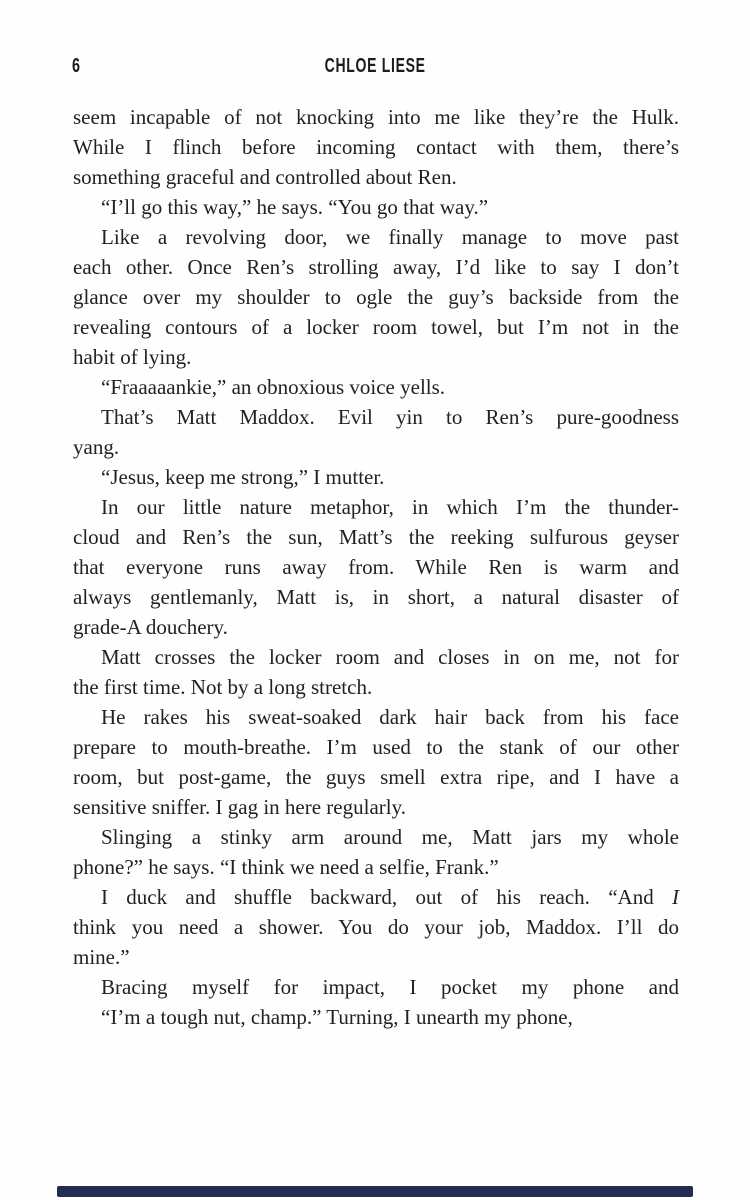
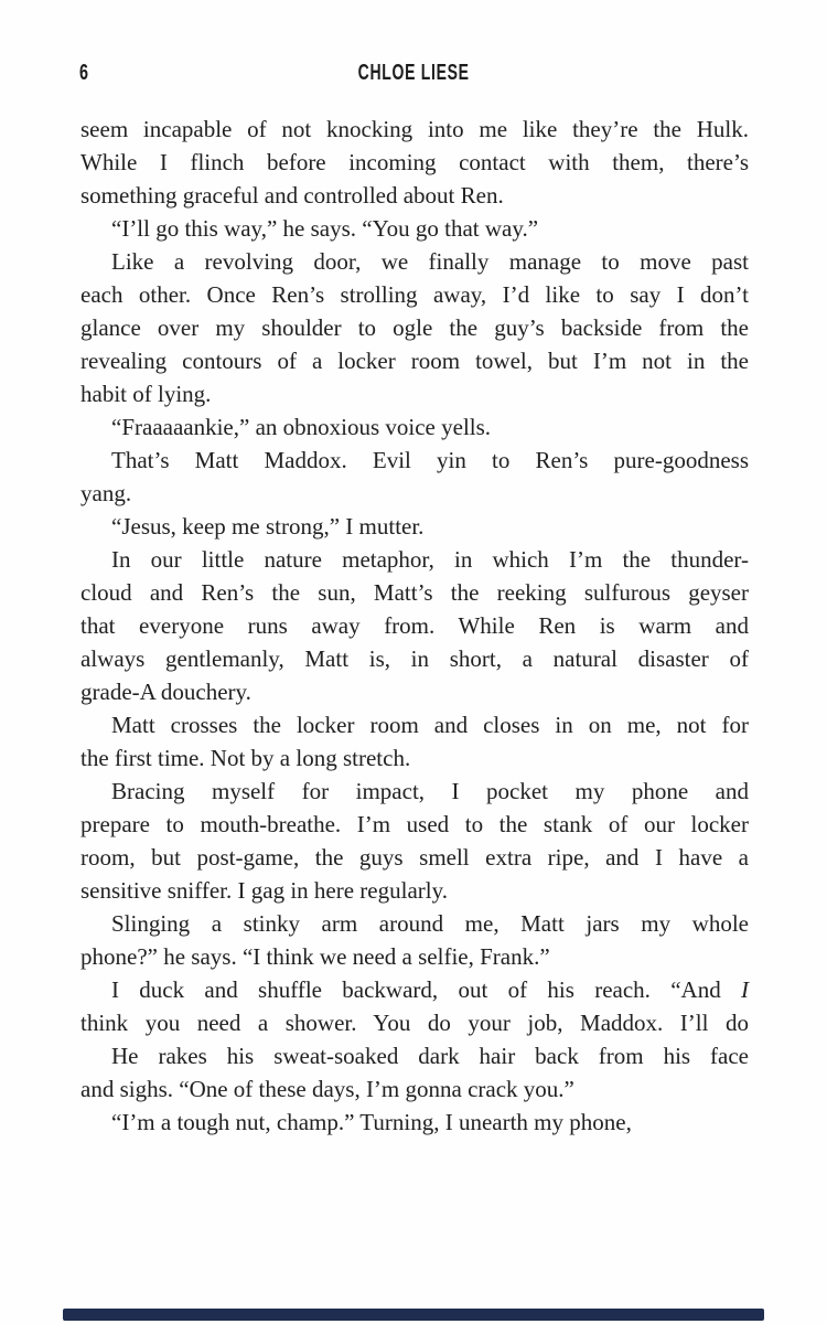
  6
  CHLOE LIESE
  seem incapable of not knocking into me like they’re the Hulk.
  While I flinch before incoming contact with them, there’s
  something graceful and controlled about Ren.
  “I’ll go this way,” he says. “You go that way.”
  Like a revolving door, we finally manage to move past
  each other. Once Ren’s strolling away, I’d like to say I don’t
  glance over my shoulder to ogle the guy’s backside from the
  revealing contours of a locker room towel, but I’m not in the
  habit of lying.
  “Fraaaaankie,” an obnoxious voice yells.
  That’s Matt Maddox. Evil yin to Ren’s pure-goodness
  yang.
  “Jesus, keep me strong,” I mutter.
  In our little nature metaphor, in which I’m the thunder-
  cloud and Ren’s the sun, Matt’s the reeking sulfurous geyser
  that everyone runs away from. While Ren is warm and
  always gentlemanly, Matt is, in short, a natural disaster of
  grade-A douchery.
  Matt crosses the locker room and closes in on me, not for
  the first time. Not by a long stretch.
- He rakes his sweat-soaked dark hair back from his face
+ Bracing myself for impact, I pocket my phone and
- prepare to mouth-breathe. I’m used to the stank of our other
+ prepare to mouth-breathe. I’m used to the stank of our locker
  room, but post-game, the guys smell extra ripe, and I have a
  sensitive sniffer. I gag in here regularly.
  Slinging a stinky arm around me, Matt jars my whole
  phone?” he says. “I think we need a selfie, Frank.”
  I duck and shuffle backward, out of his reach. “And I
  think you need a shower. You do your job, Maddox. I’ll do
- mine.”
- Bracing myself for impact, I pocket my phone and
+ He rakes his sweat-soaked dark hair back from his face
+ and sighs. “One of these days, I’m gonna crack you.”
  “I’m a tough nut, champ.” Turning, I unearth my phone,
